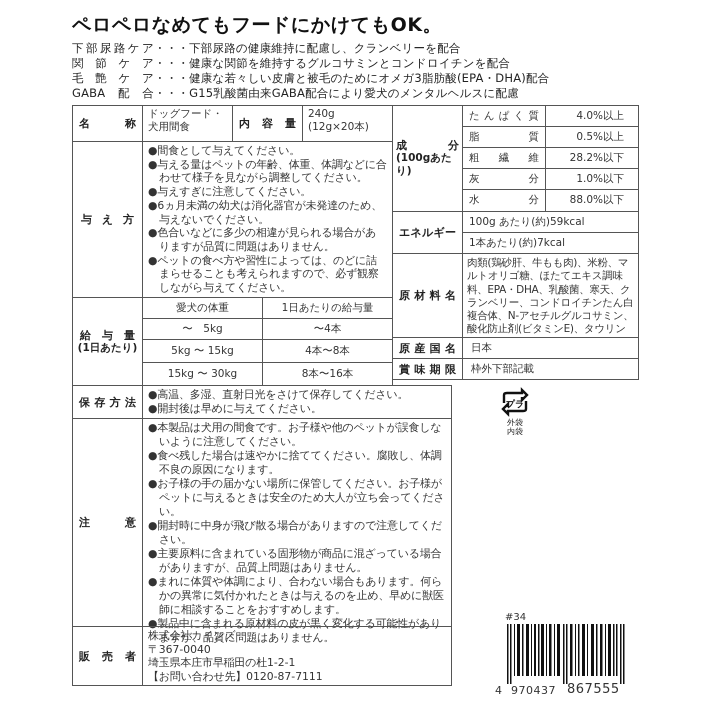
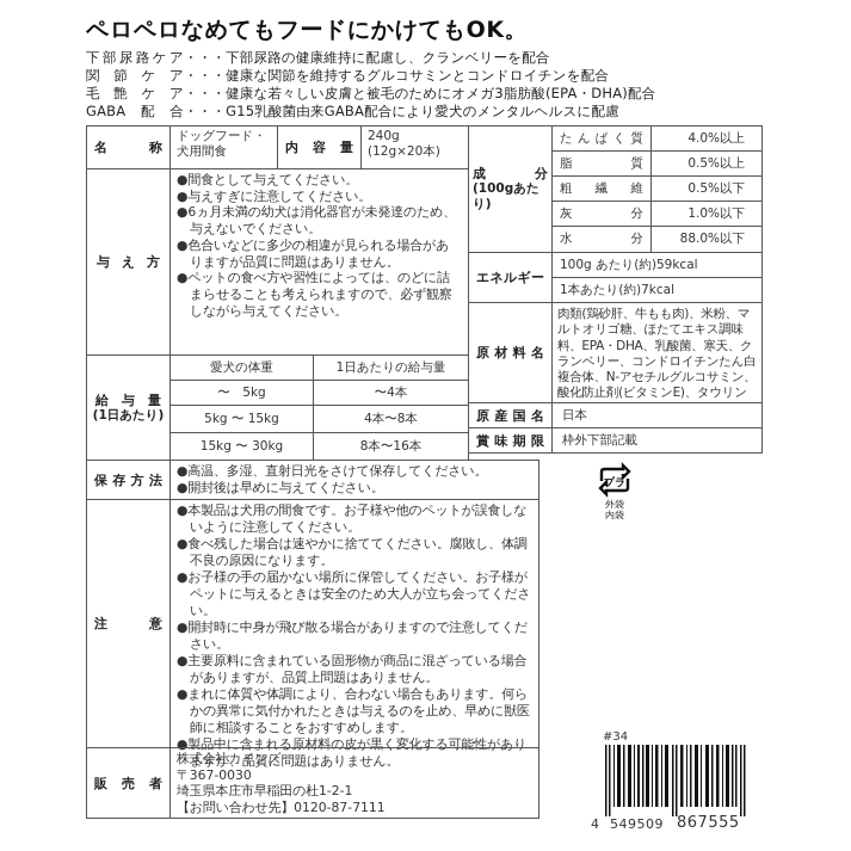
  ペロペロなめてもフードにかけてもOK。
  下部尿路ケア・・・下部尿路の健康維持に配慮し、クランベリーを配合
  関節ケア・・・健康な関節を維持するグルコサミンとコンドロイチンを配合
  毛艶ケア・・・健康な若々しい皮膚と被毛のためにオメガ3脂肪酸(EPA・DHA)配合
  GABA配合・・・G15乳酸菌由来GABA配合により愛犬のメンタルヘルスに配慮
  名称
  ドッグフード・
  犬用間食
  内容量
  240g
  (12g×20本)
  与え方
  ●間食として与えてください。
- ●与える量はペットの年齢、体重、体調などに合わせて様子を見ながら調整してください。
  ●与えすぎに注意してください。
  ●6ヵ月未満の幼犬は消化器官が未発達のため、与えないでください。
  ●色合いなどに多少の相違が見られる場合がありますが品質に問題はありません。
  ●ペットの食べ方や習性によっては、のどに詰まらせることも考えられますので、必ず観察しながら与えてください。
  給与量
  (1日あたり)
  愛犬の体重
  1日あたりの給与量
  〜 5kg
  〜4本
  5kg 〜 15kg
  4本〜8本
  15kg 〜 30kg
  8本〜16本
  保存方法
  ●高温、多湿、直射日光をさけて保存してください。
  ●開封後は早めに与えてください。
  注意
  ●本製品は犬用の間食です。お子様や他のペットが誤食しないように注意してください。
  ●食べ残した場合は速やかに捨ててください。腐敗し、体調不良の原因になります。
  ●お子様の手の届かない場所に保管してください。お子様がペットに与えるときは安全のため大人が立ち会ってください。
  ●開封時に中身が飛び散る場合がありますので注意してください。
  ●主要原料に含まれている固形物が商品に混ざっている場合がありますが、品質上問題はありません。
  ●まれに体質や体調により、合わない場合もあります。何らかの異常に気付かれたときは与えるのを止め、早めに獣医師に相談することをおすすめします。
  ●製品中に含まれる原材料の皮が黒く変化する可能性がありますが、品質に問題はありません。
  販売者
  株式会社カインズ
- 〒367-0040
+ 〒367-0030
  埼玉県本庄市早稲田の杜1-2-1
  【お問い合わせ先】0120-87-7111
  成分
  (100gあたり)
  たんぱく質
  4.0%以上
  脂質
  0.5%以上
  粗繊維
- 28.2%以下
+ 0.5%以下
  灰分
  1.0%以下
  水分
  88.0%以下
  エネルギー
  100g あたり(約)59kcal
  1本あたり(約)7kcal
  原材料名
  肉類(鶏砂肝、牛もも肉)、米粉、マルトオリゴ糖、ほたてエキス調味料、EPA・DHA、乳酸菌、寒天、クランベリー、コンドロイチンたん白複合体、N-アセチルグルコサミン、酸化防止剤(ビタミンE)、タウリン
  原産国名
  日本
  賞味期限
  枠外下部記載
  プラ
  外袋
  内袋
  #34
  4
- 970437
+ 549509
  867555
